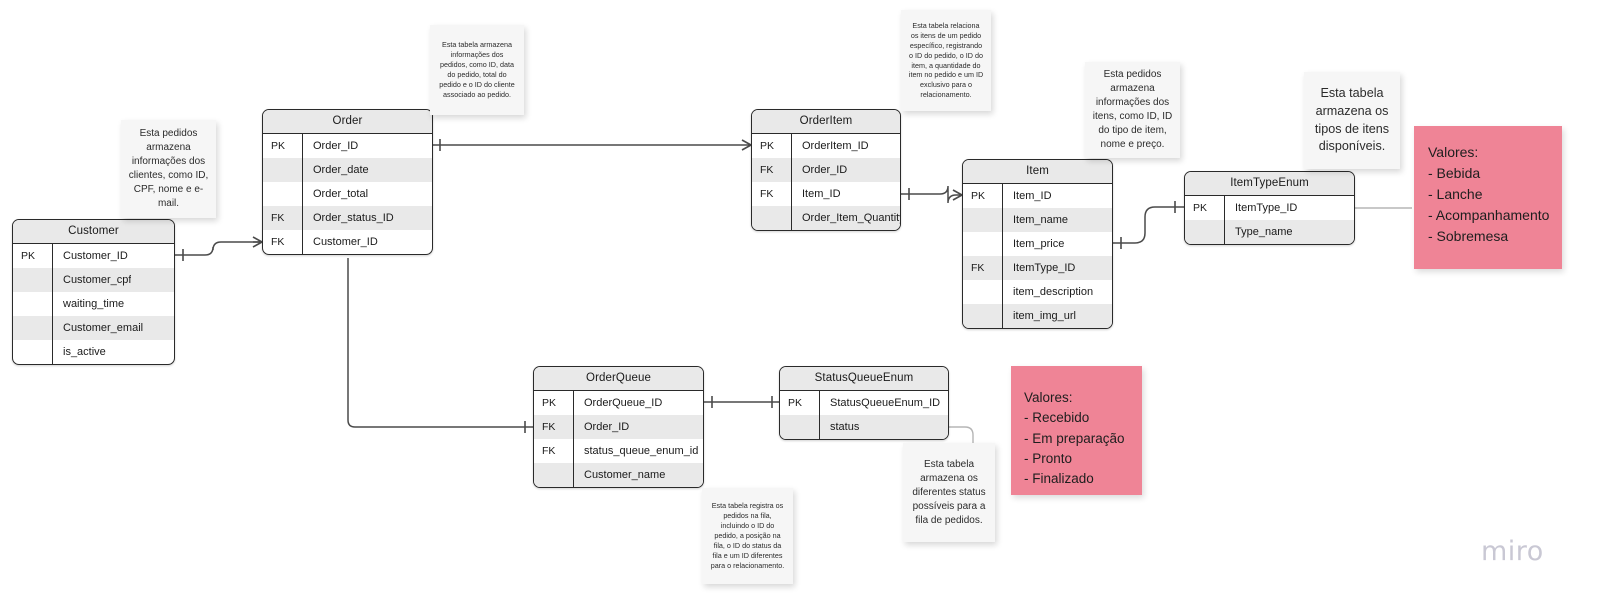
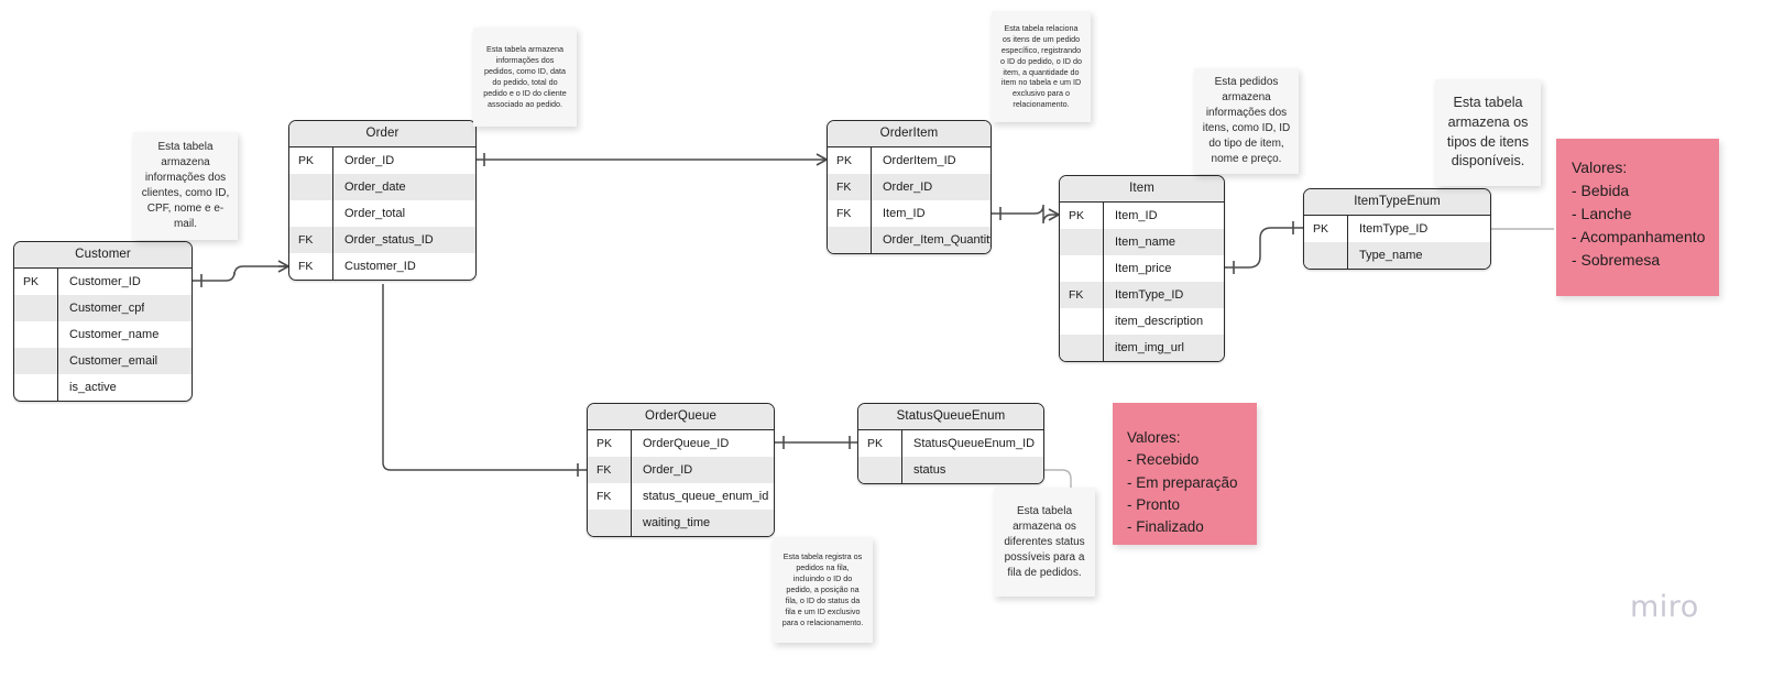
  Customer
  PK
  Customer_ID
  Customer_cpf
- waiting_time
+ Customer_name
  Customer_email
  is_active
  Order
  PK
  Order_ID
  Order_date
  Order_total
  FK
  Order_status_ID
  FK
  Customer_ID
  OrderItem
  PK
  OrderItem_ID
  FK
  Order_ID
  FK
  Item_ID
  Order_Item_Quantit
  Item
  PK
  Item_ID
  Item_name
  Item_price
  FK
  ItemType_ID
  item_description
  item_img_url
  ItemTypeEnum
  PK
  ItemType_ID
  Type_name
  OrderQueue
  PK
  OrderQueue_ID
  FK
  Order_ID
  FK
  status_queue_enum_id
- Customer_name
+ waiting_time
  StatusQueueEnum
  PK
  StatusQueueEnum_ID
  status
- Esta pedidos armazena informações dos clientes, como ID, CPF, nome e e-mail.
+ Esta tabela armazena informações dos clientes, como ID, CPF, nome e e-mail.
  Esta tabela armazena informações dos pedidos, como ID, data do pedido, total do pedido e o ID do cliente associado ao pedido.
- Esta tabela relaciona os itens de um pedido específico, registrando o ID do pedido, o ID do item, a quantidade do item no pedido e um ID exclusivo para o relacionamento.
+ Esta tabela relaciona os itens de um pedido específico, registrando o ID do pedido, o ID do item, a quantidade do item no tabela e um ID exclusivo para o relacionamento.
  Esta pedidos armazena informações dos itens, como ID, ID do tipo de item, nome e preço.
  Esta tabela armazena os tipos de itens disponíveis.
- Esta tabela registra os pedidos na fila, incluindo o ID do pedido, a posição na fila, o ID do status da fila e um ID diferentes para o relacionamento.
+ Esta tabela registra os pedidos na fila, incluindo o ID do pedido, a posição na fila, o ID do status da fila e um ID exclusivo para o relacionamento.
  Esta tabela armazena os diferentes status possíveis para a fila de pedidos.
  Valores:
  - Bebida
  - Lanche
  - Acompanhamento
  - Sobremesa
  Valores:
  - Recebido
  - Em preparação
  - Pronto
  - Finalizado
  miro
